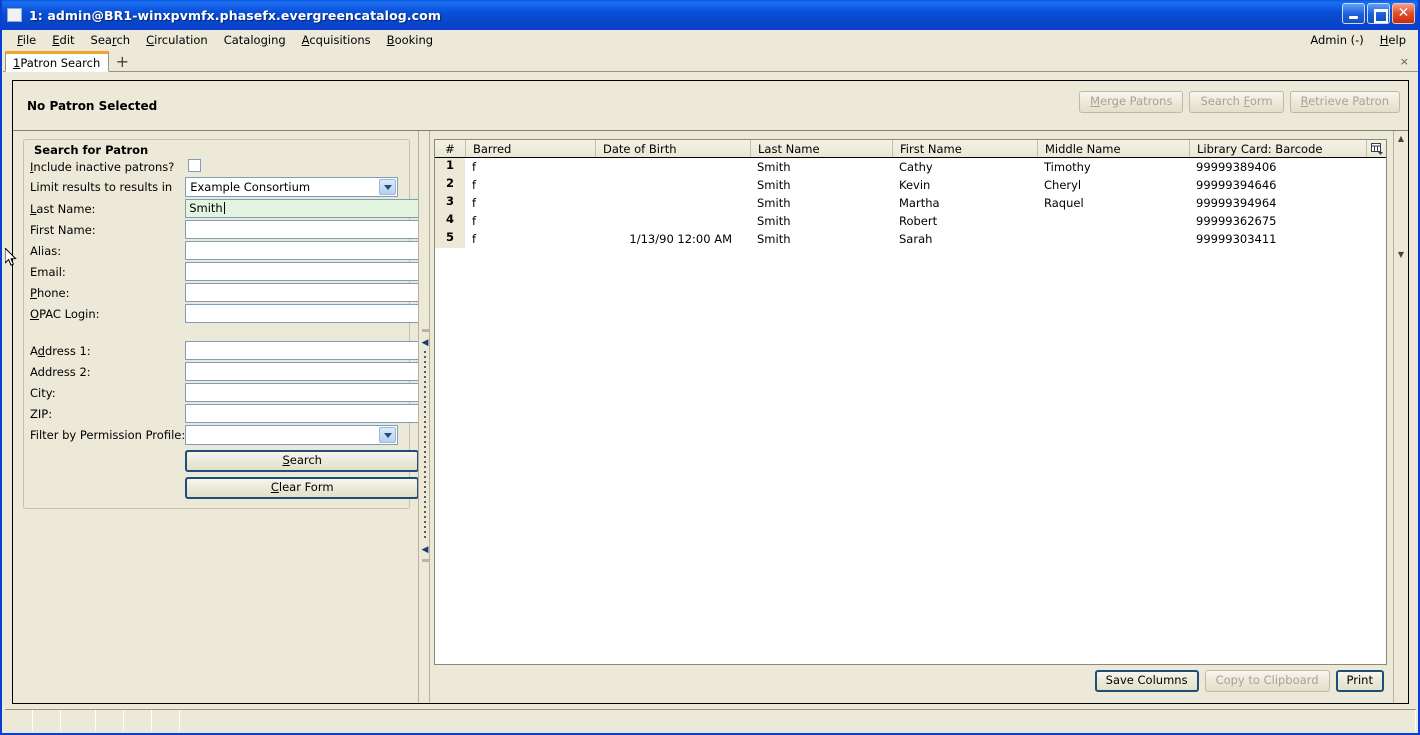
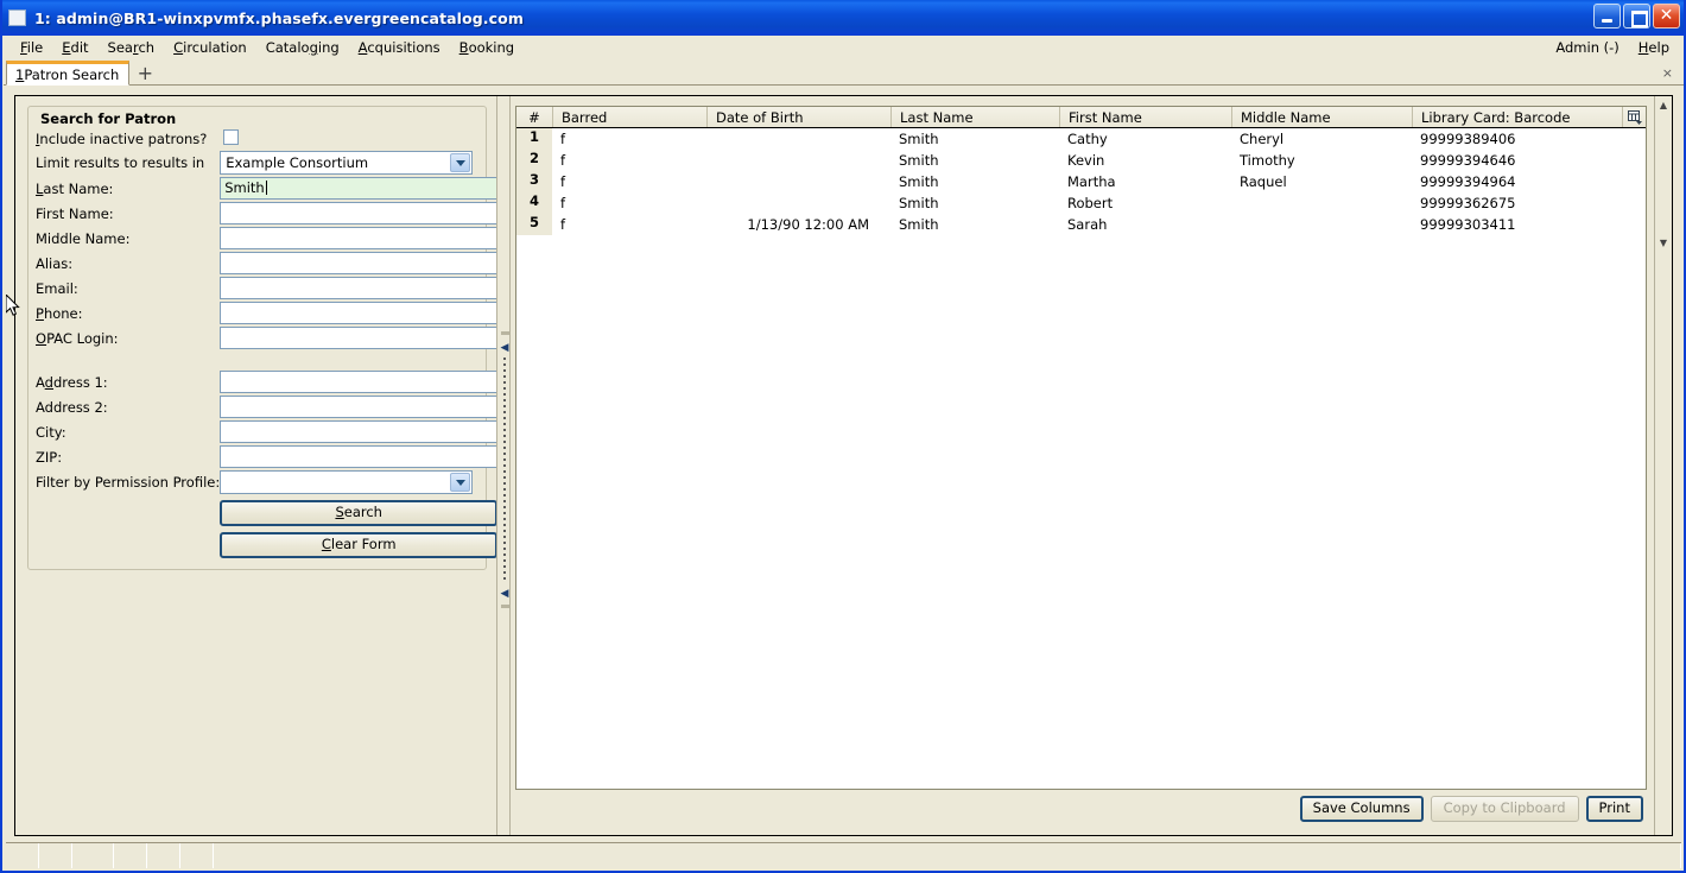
  1: admin@BR1-winxpvmfx.phasefx.evergreencatalog.com
  ✕
  File
  Edit
  Search
  Circulation
  Cataloging
  Acquisitions
  Booking
  Admin (-)
  Help
  1
  Patron Search
  +
  ×
- No Patron Selected
- Merge Patrons
- Search Form
- Retrieve Patron
  Search for Patron
  Include inactive patrons?
  Limit results to results in	Example Consortium
  Last Name:	Smith
  First Name:
+ Middle Name:
  Alias:
  Email:
  Phone:
  OPAC Login:
  Address 1:
  Address 2:
  City:
  ZIP:
  Filter by Permission Profile:
  	Search
  	Clear Form
  ◀
  ◀
  #
  Barred
  Date of Birth
  Last Name
  First Name
  Middle Name
  Library Card: Barcode
  1
  f
  Smith
  Cathy
- Timothy
+ Cheryl
  99999389406
  2
  f
  Smith
  Kevin
- Cheryl
+ Timothy
  99999394646
  3
  f
  Smith
  Martha
  Raquel
  99999394964
  4
  f
  Smith
  Robert
  99999362675
  5
  f
  1/13/90 12:00 AM
  Smith
  Sarah
  99999303411
  Save Columns
  Copy to Clipboard
  Print
  ▲
  ▼
